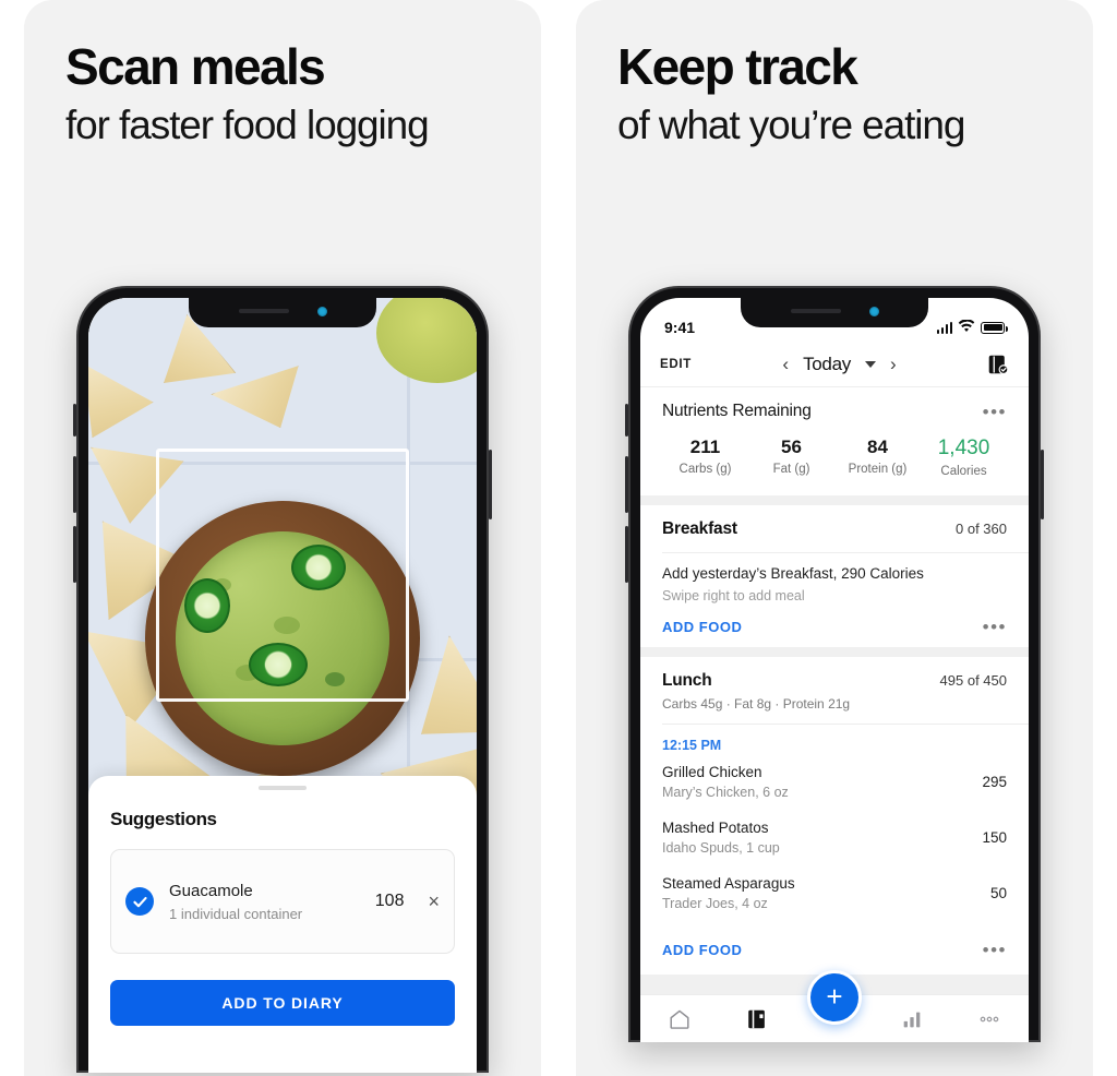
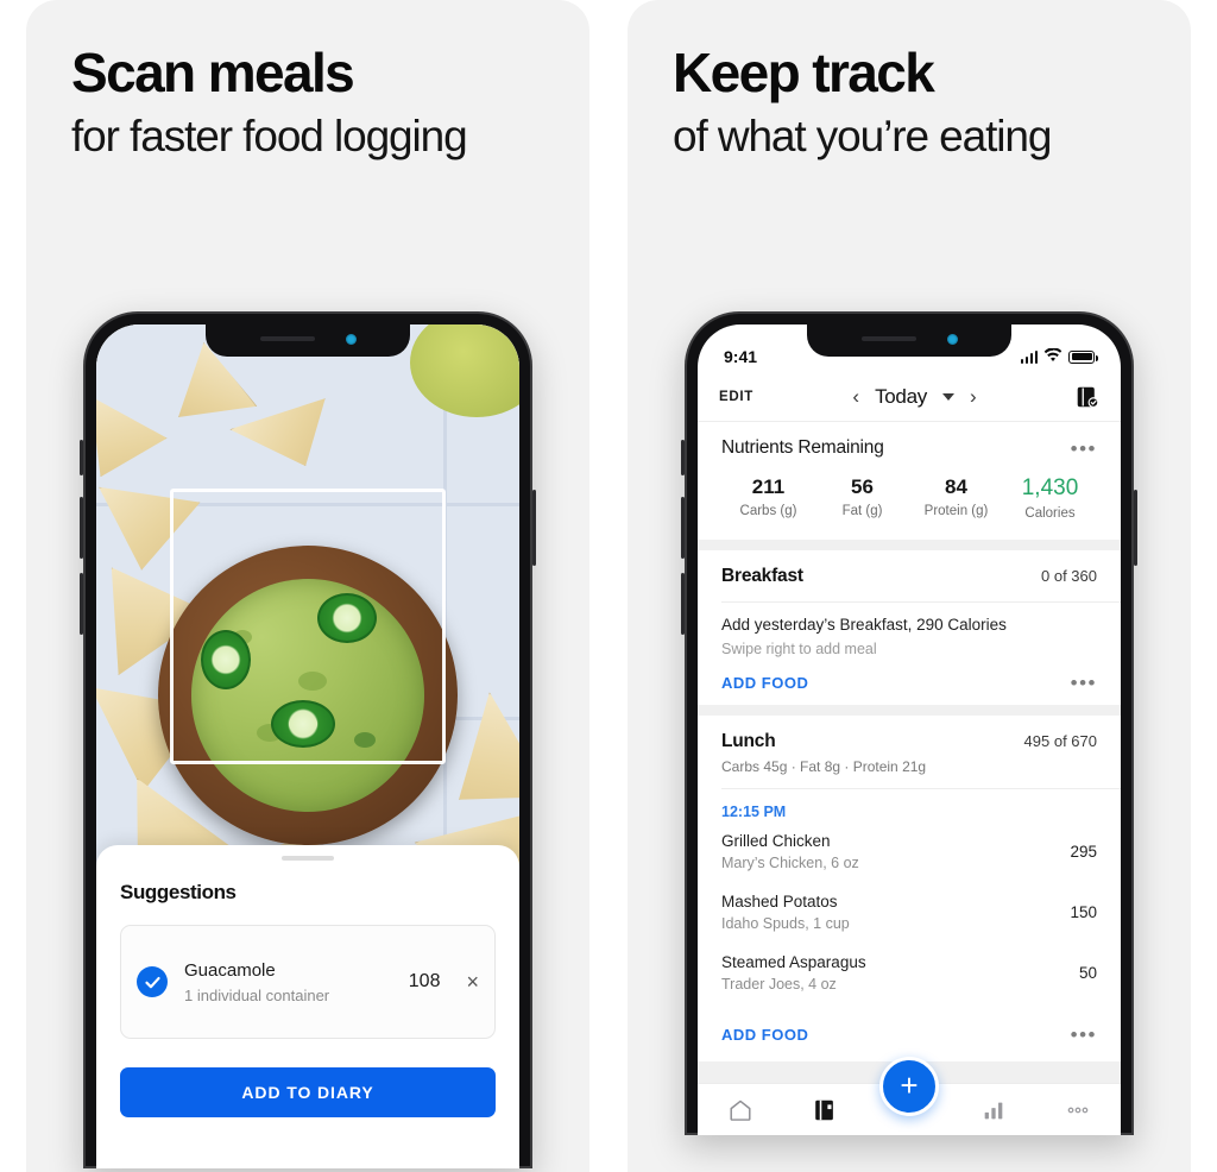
  Scan meals
  for faster food logging
  Suggestions
  Guacamole
  1 individual container
  108
  ×
  ADD TO DIARY
  Keep track
  of what you’re eating
  9:41
  EDIT
  ‹
  Today
  ›
  Nutrients Remaining
  •••
  211
  Carbs (g)
  56
  Fat (g)
  84
  Protein (g)
  1,430
  Calories
  Breakfast
  0 of 360
  Add yesterday’s Breakfast, 290 Calories
  Swipe right to add meal
  ADD FOOD
  •••
  Lunch
- 495 of 450
+ 495 of 670
  Carbs 45g · Fat 8g · Protein 21g
  12:15 PM
  Grilled Chicken
  Mary’s Chicken, 6 oz
  295
  Mashed Potatos
  Idaho Spuds, 1 cup
  150
  Steamed Asparagus
  Trader Joes, 4 oz
  50
  ADD FOOD
  •••
  +
